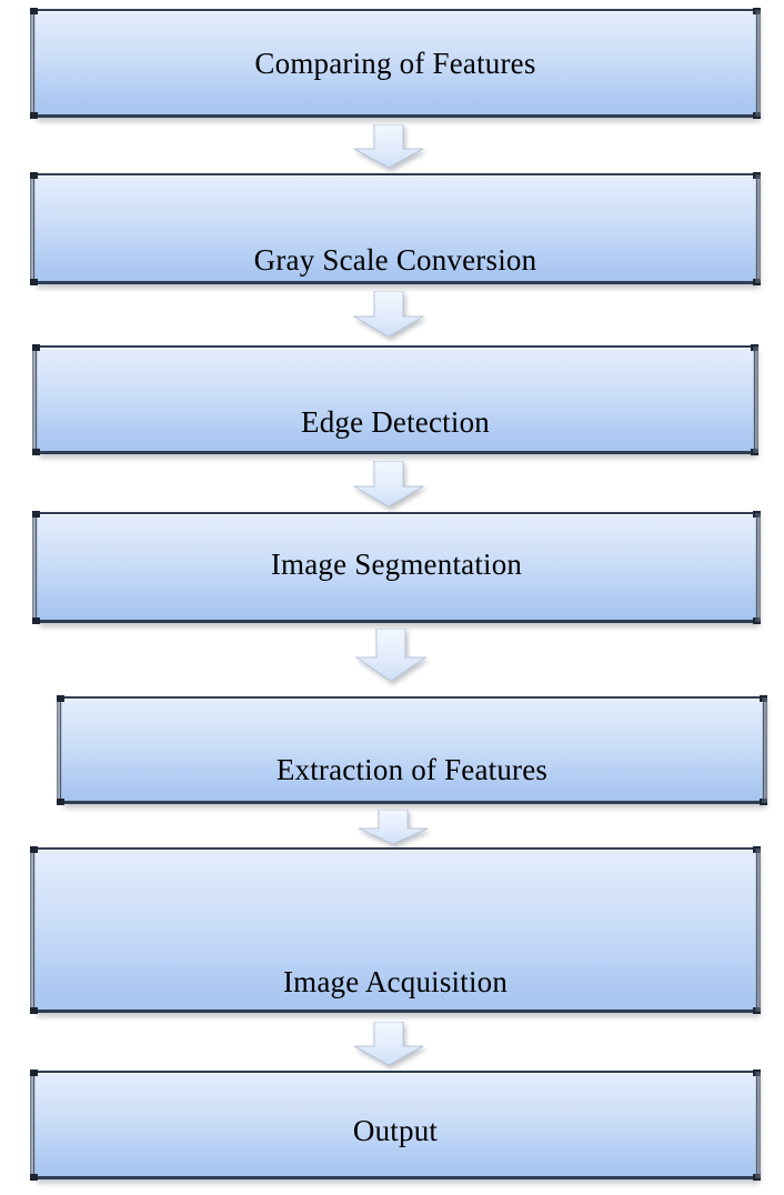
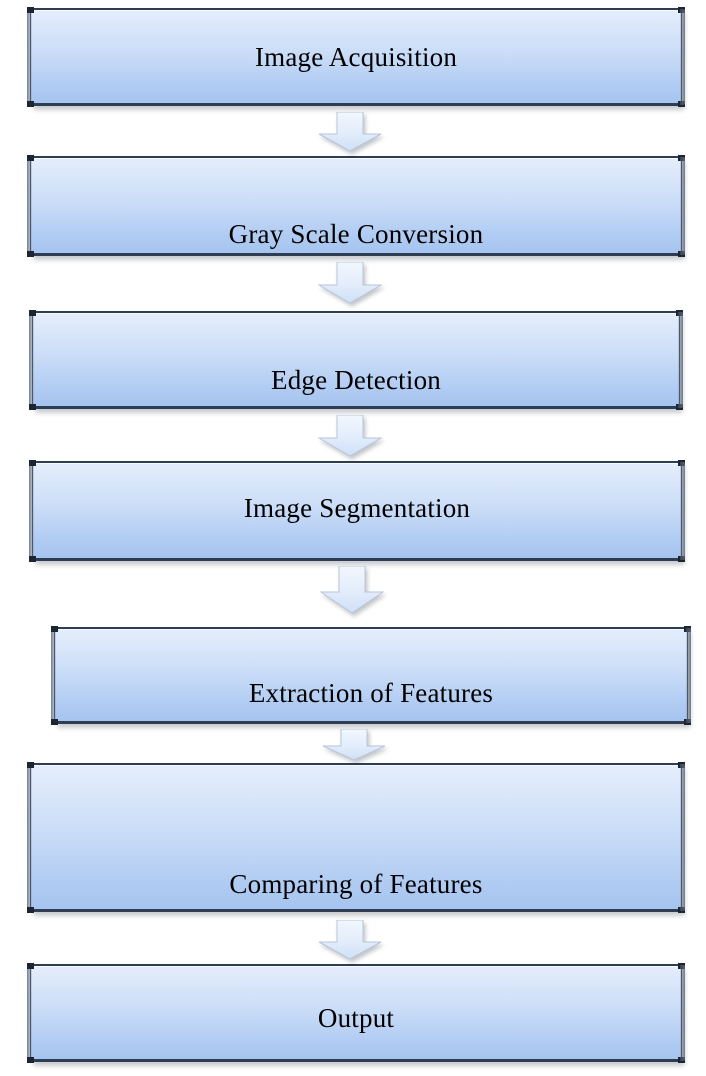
- Comparing of Features
+ Image Acquisition
  Gray Scale Conversion
  Edge Detection
  Image Segmentation
  Extraction of Features
- Image Acquisition
+ Comparing of Features
  Output
